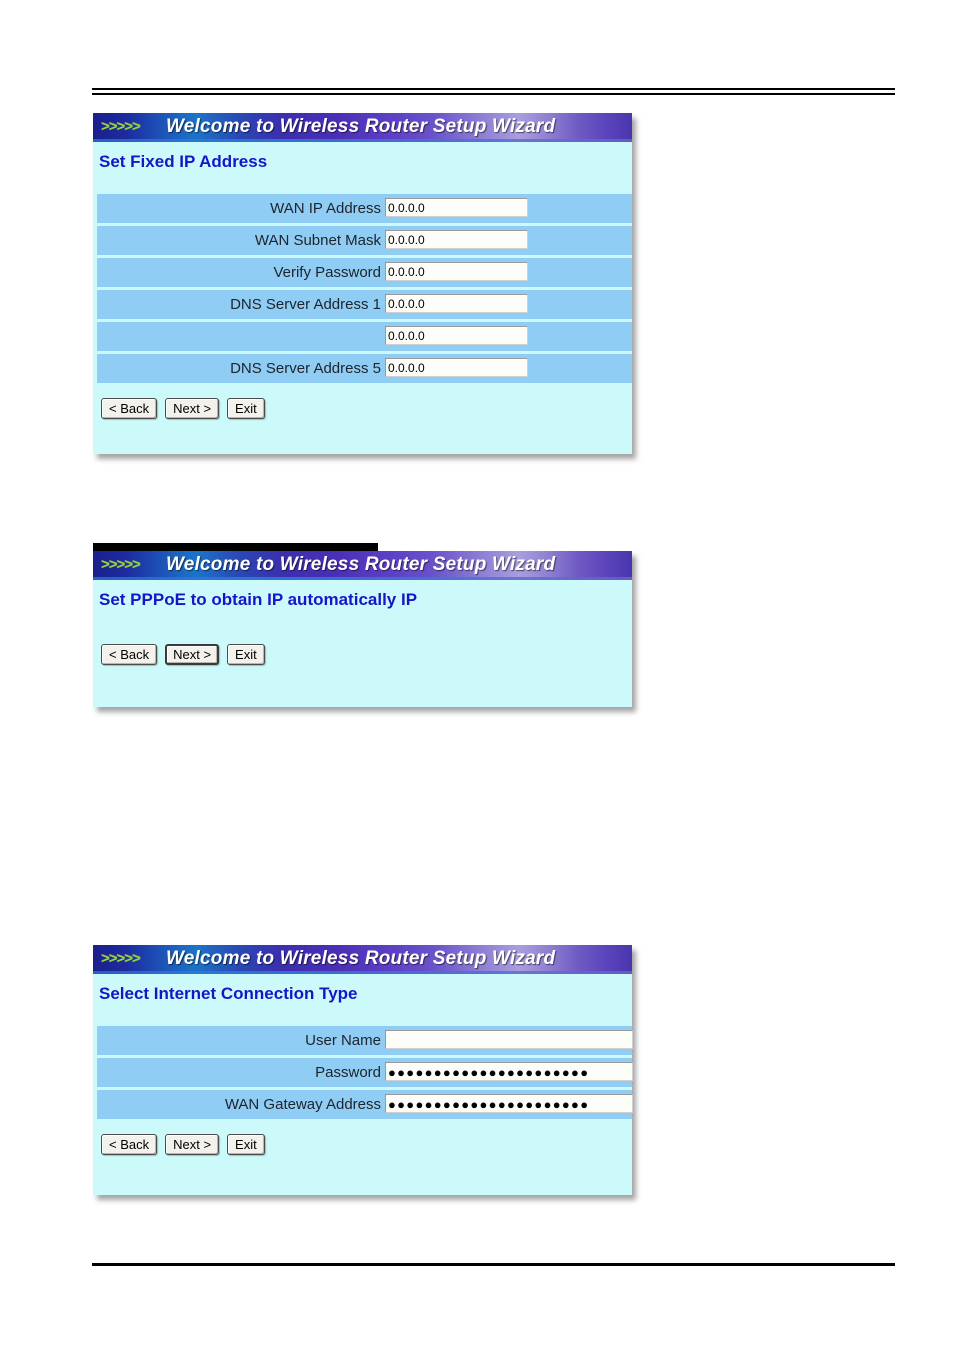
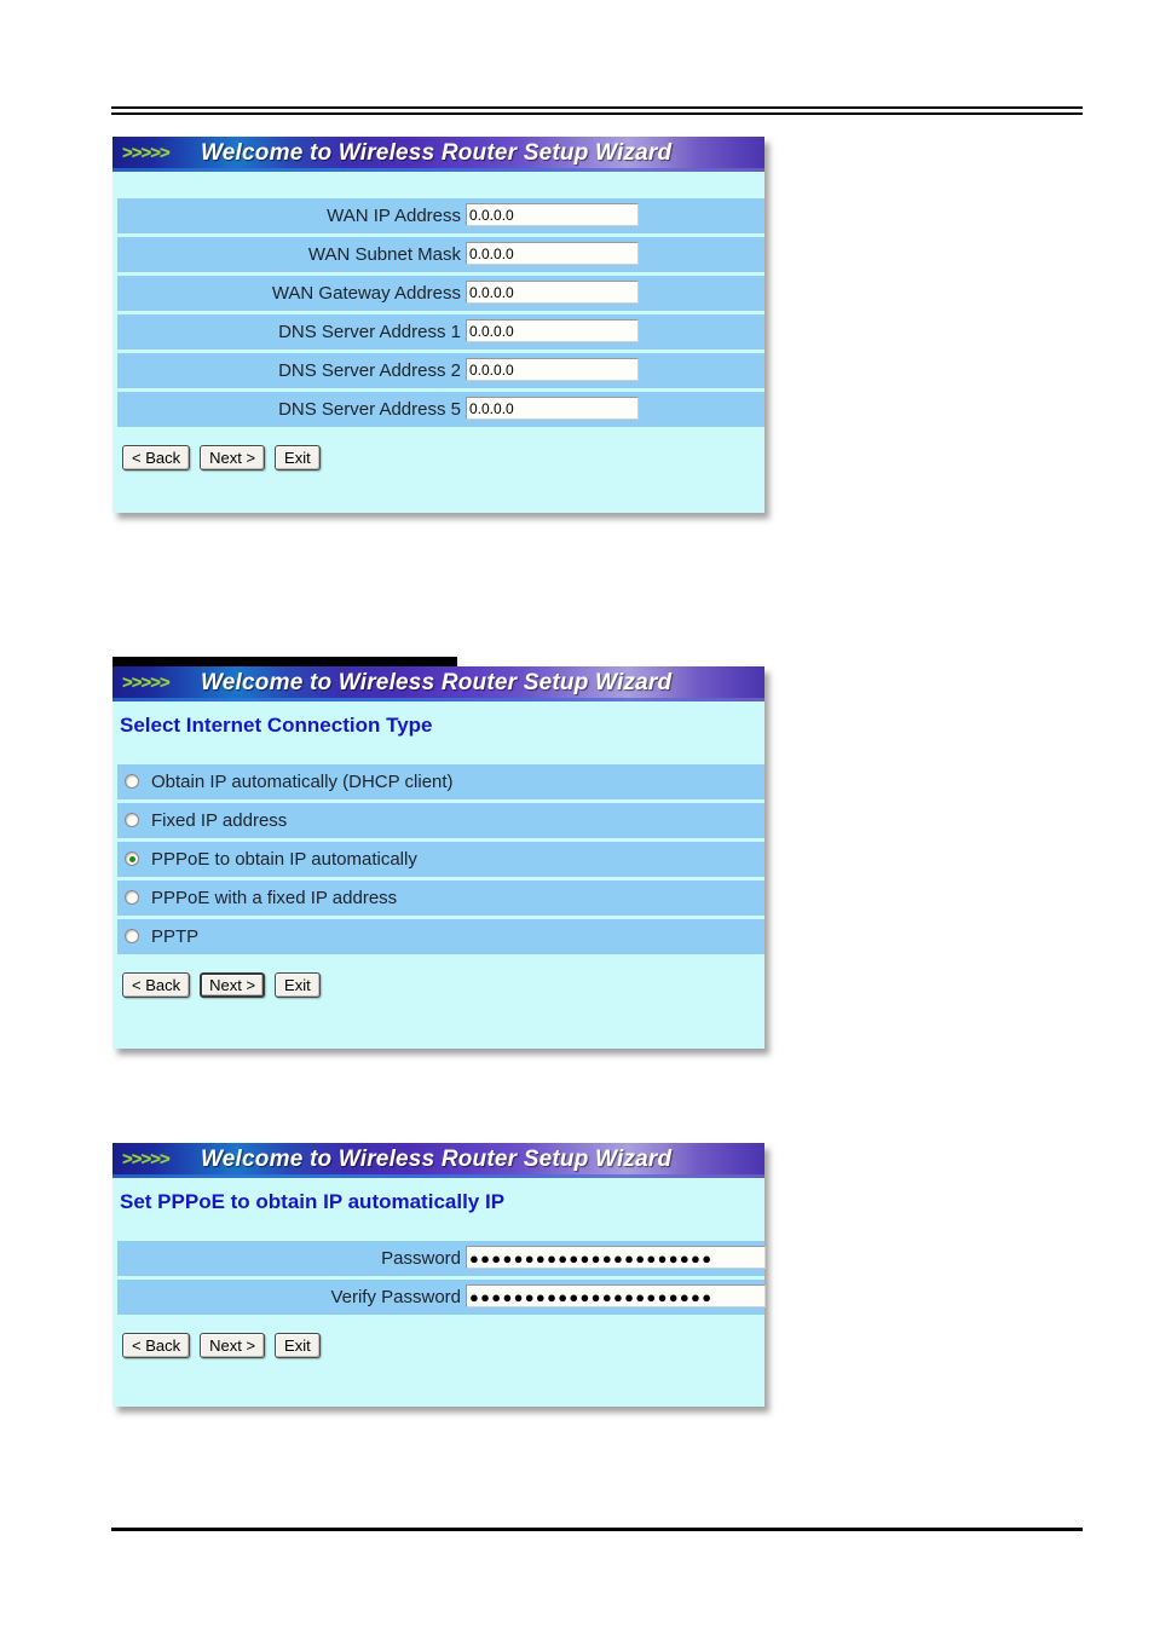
  >>>>>
  Welcome to Wireless Router Setup Wizard
- Set Fixed IP Address
  WAN IP Address
  0.0.0.0
  WAN Subnet Mask
  0.0.0.0
- Verify Password
+ WAN Gateway Address
  0.0.0.0
  DNS Server Address 1
  0.0.0.0
+ DNS Server Address 2
  0.0.0.0
  DNS Server Address 5
  0.0.0.0
  < Back
  Next >
  Exit
  >>>>>
  Welcome to Wireless Router Setup Wizard
- Set PPPoE to obtain IP automatically IP
+ Select Internet Connection Type
+ Obtain IP automatically (DHCP client)
+ Fixed IP address
+ PPPoE to obtain IP automatically
+ PPPoE with a fixed IP address
+ PPTP
  < Back
  Next >
  Exit
  >>>>>
  Welcome to Wireless Router Setup Wizard
- Select Internet Connection Type
+ Set PPPoE to obtain IP automatically IP
- User Name
  Password
  ●●●●●●●●●●●●●●●●●●●●●●
- WAN Gateway Address
+ Verify Password
  ●●●●●●●●●●●●●●●●●●●●●●
  < Back
  Next >
  Exit
